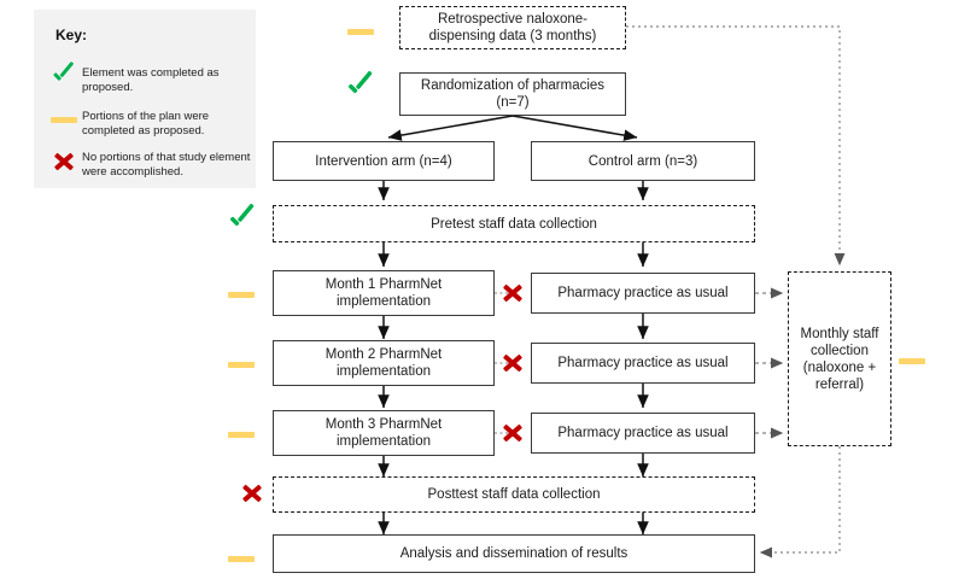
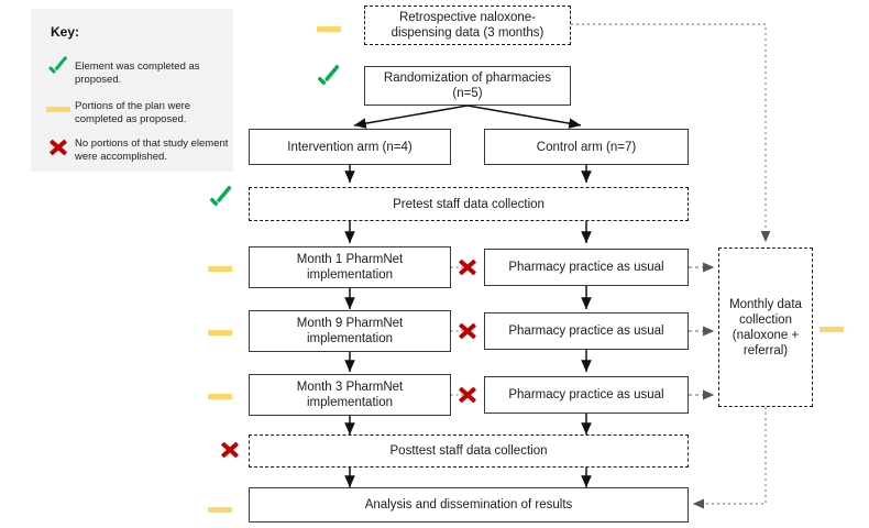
  Key:
  Element was completed as proposed.
  Portions of the plan were completed as proposed.
  No portions of that study element were accomplished.
  Retrospective naloxone-dispensing data (3 months)
- Randomization of pharmacies (n=7)
+ Randomization of pharmacies (n=5)
  Intervention arm (n=4)
- Control arm (n=3)
+ Control arm (n=7)
  Pretest staff data collection
  Month 1 PharmNet implementation
  Pharmacy practice as usual
- Month 2 PharmNet implementation
+ Month 9 PharmNet implementation
  Pharmacy practice as usual
  Month 3 PharmNet implementation
  Pharmacy practice as usual
- Monthly staff collection (naloxone + referral)
+ Monthly data collection (naloxone + referral)
  Posttest staff data collection
  Analysis and dissemination of results
